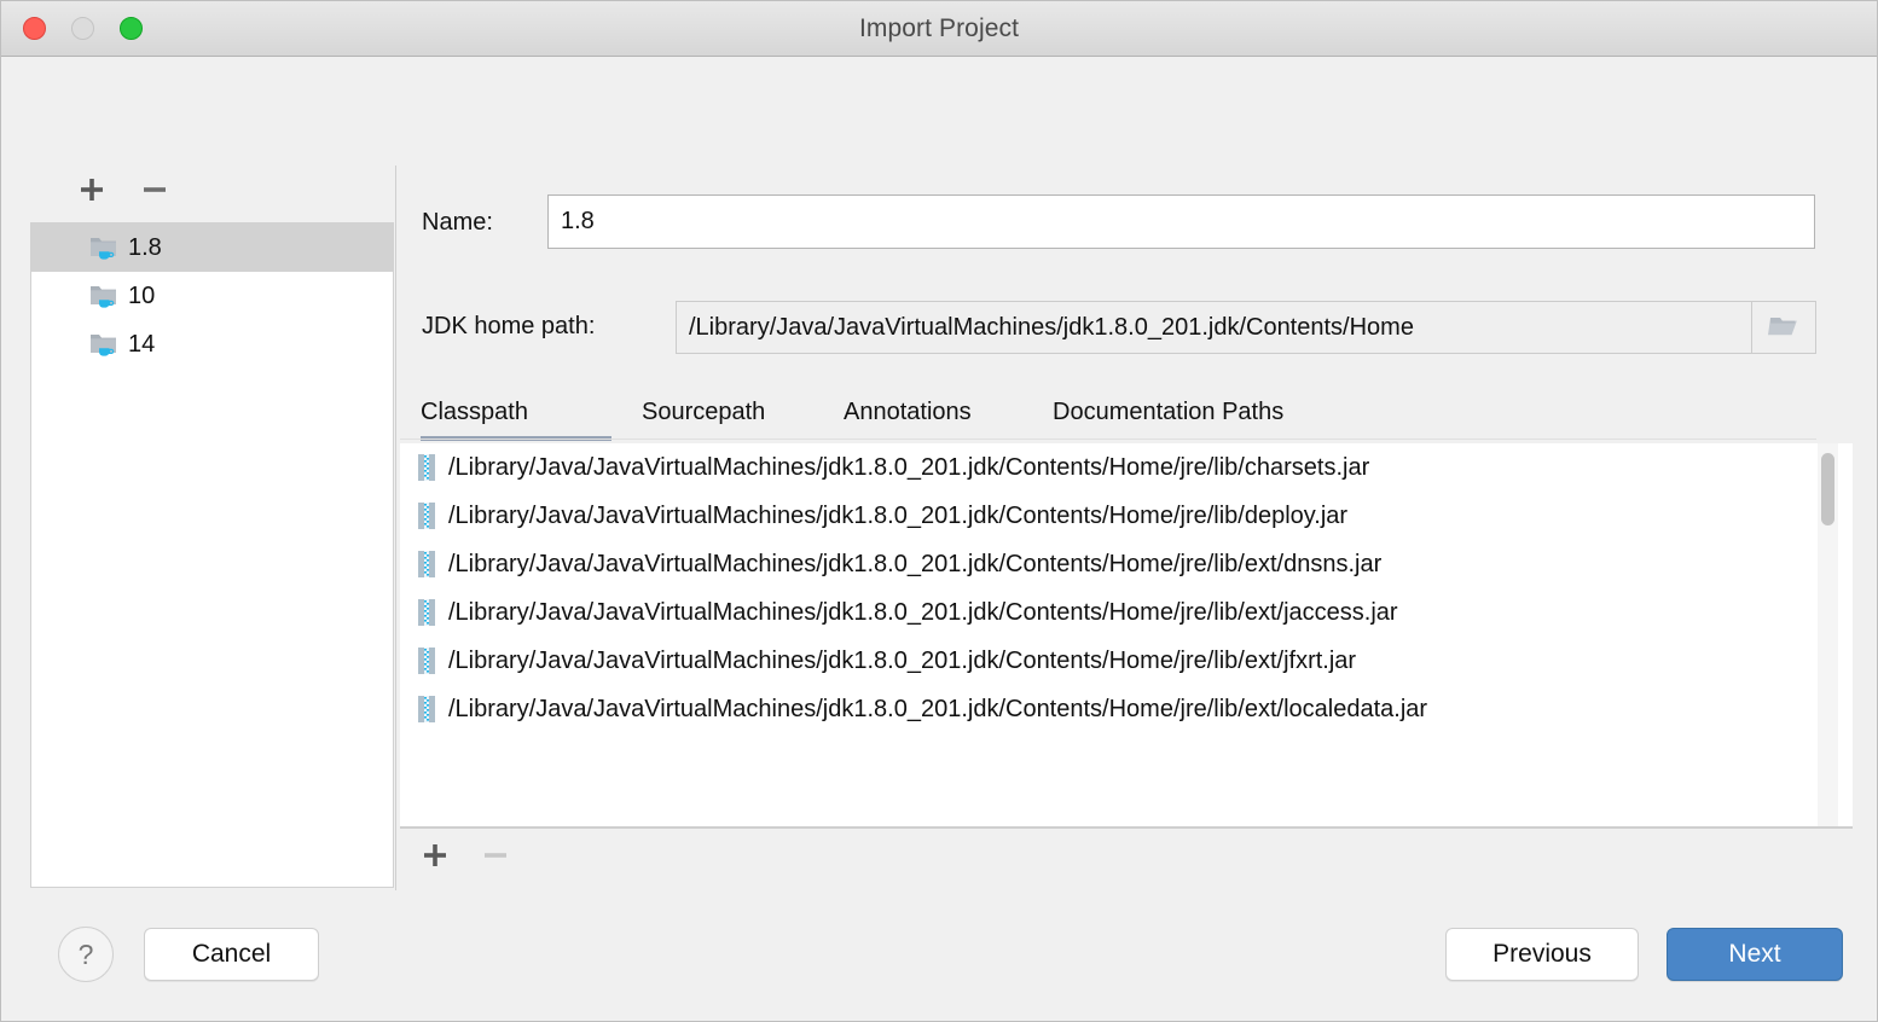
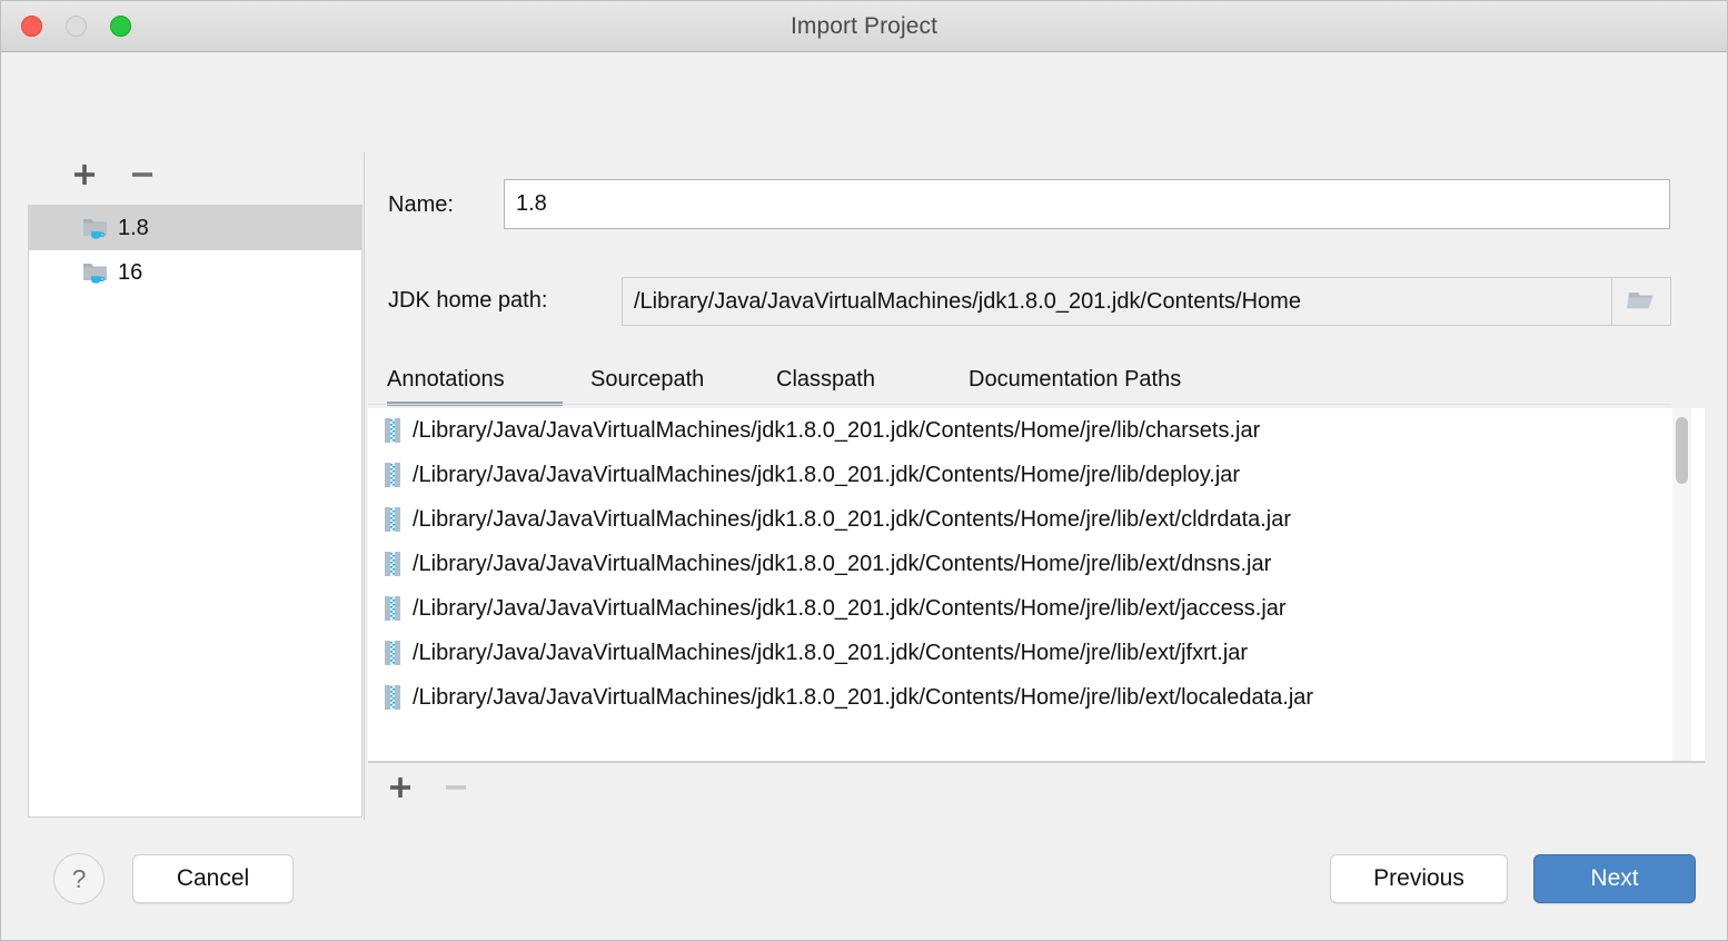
  Import Project
  1.8
- 10
+ 16
- 14
  Name:
  1.8
  JDK home path:
  /Library/Java/JavaVirtualMachines/jdk1.8.0_201.jdk/Contents/Home
- Classpath
+ Annotations
  Sourcepath
- Annotations
+ Classpath
  Documentation Paths
  /Library/Java/JavaVirtualMachines/jdk1.8.0_201.jdk/Contents/Home/jre/lib/charsets.jar
  /Library/Java/JavaVirtualMachines/jdk1.8.0_201.jdk/Contents/Home/jre/lib/deploy.jar
+ /Library/Java/JavaVirtualMachines/jdk1.8.0_201.jdk/Contents/Home/jre/lib/ext/cldrdata.jar
  /Library/Java/JavaVirtualMachines/jdk1.8.0_201.jdk/Contents/Home/jre/lib/ext/dnsns.jar
  /Library/Java/JavaVirtualMachines/jdk1.8.0_201.jdk/Contents/Home/jre/lib/ext/jaccess.jar
  /Library/Java/JavaVirtualMachines/jdk1.8.0_201.jdk/Contents/Home/jre/lib/ext/jfxrt.jar
  /Library/Java/JavaVirtualMachines/jdk1.8.0_201.jdk/Contents/Home/jre/lib/ext/localedata.jar
  ?
  Cancel
  Previous
  Next
